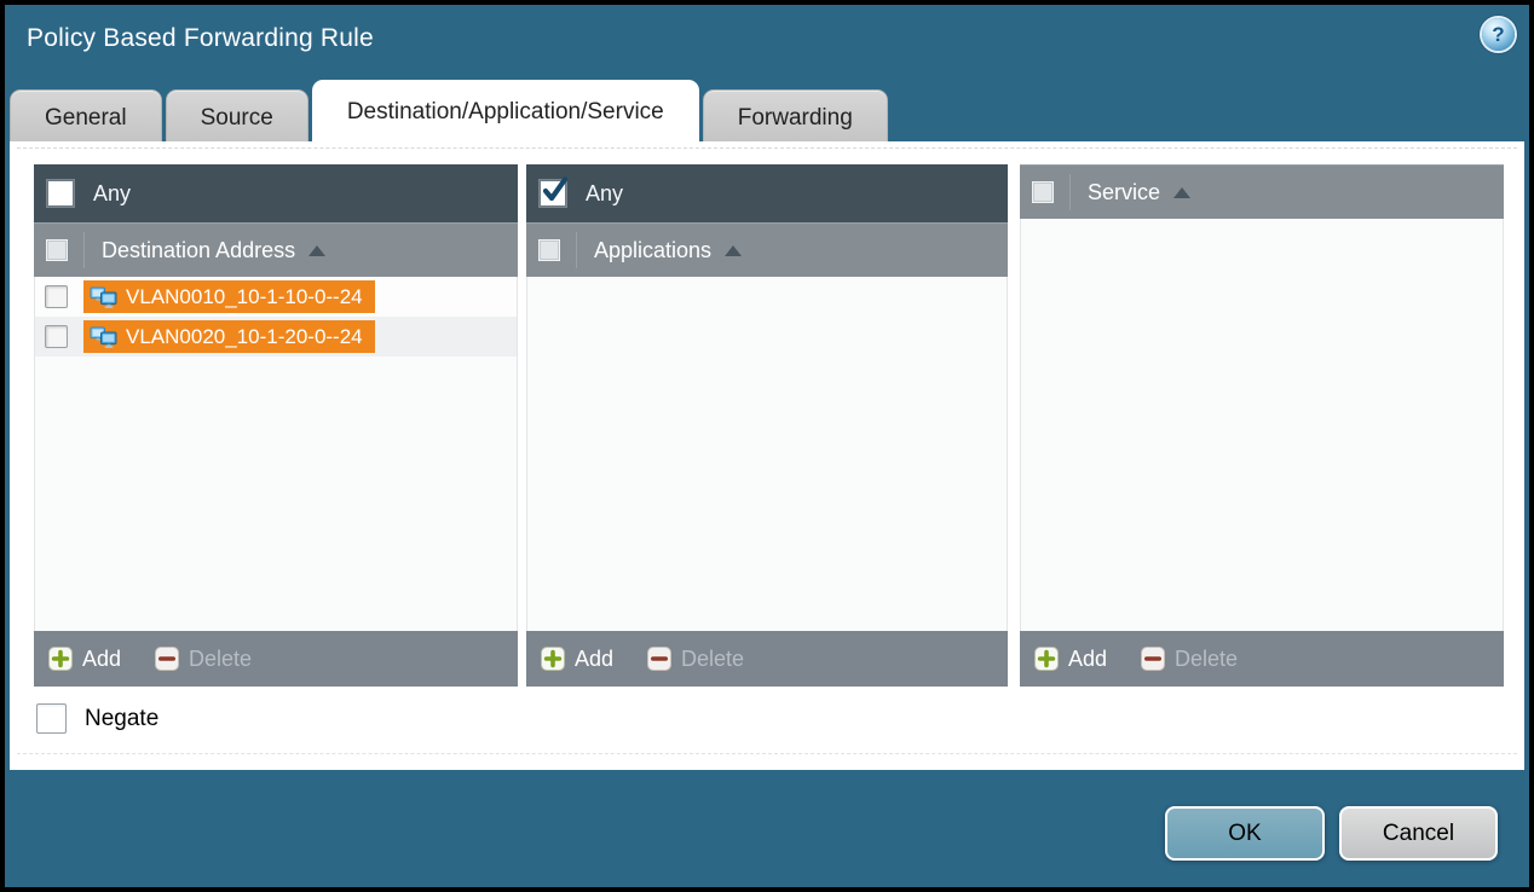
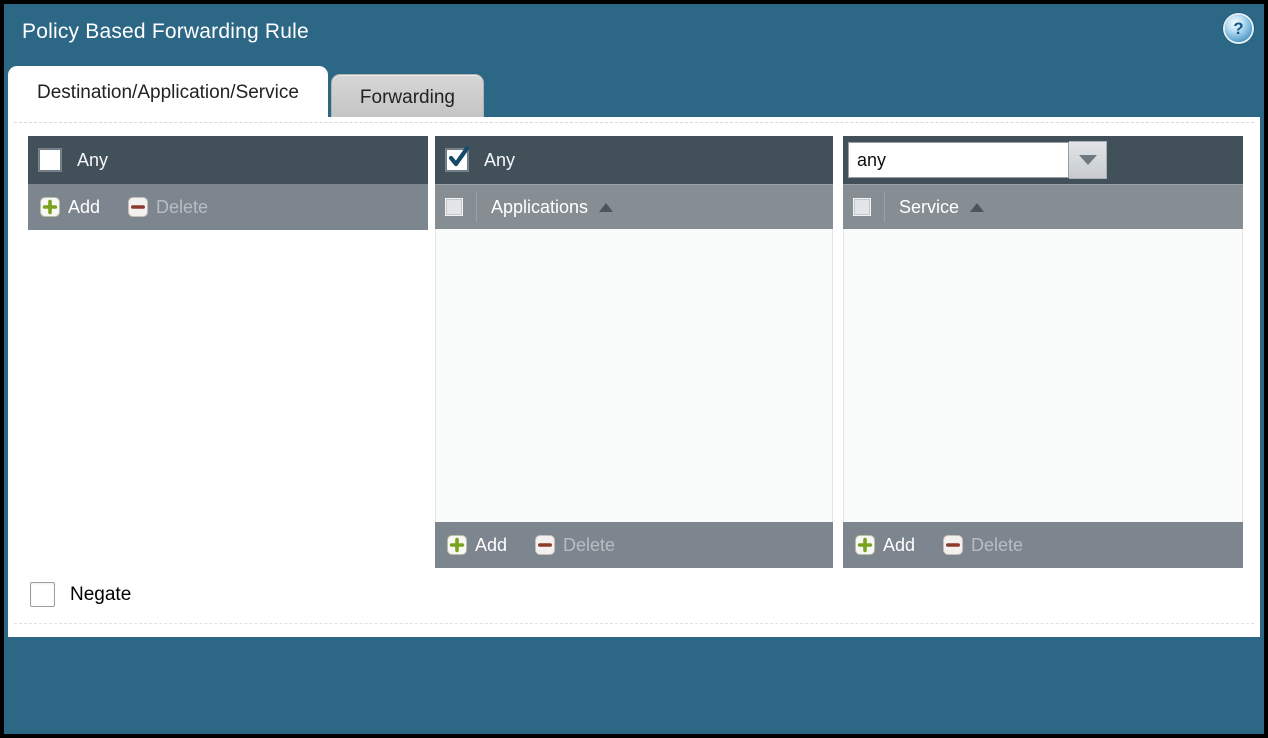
  Policy Based Forwarding Rule
  ?
- General
- Source
  Destination/Application/Service
  Forwarding
  Any
- Destination Address
- VLAN0010_10-1-10-0--24
- VLAN0020_10-1-20-0--24
  Add
  Delete
  Any
  Applications
  Add
  Delete
+ any
  Service
  Add
  Delete
  Negate
- OK
- Cancel
